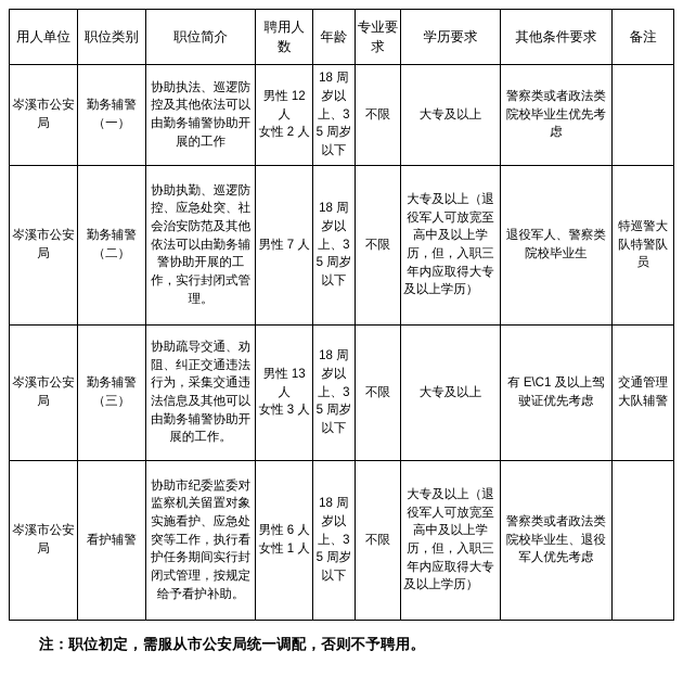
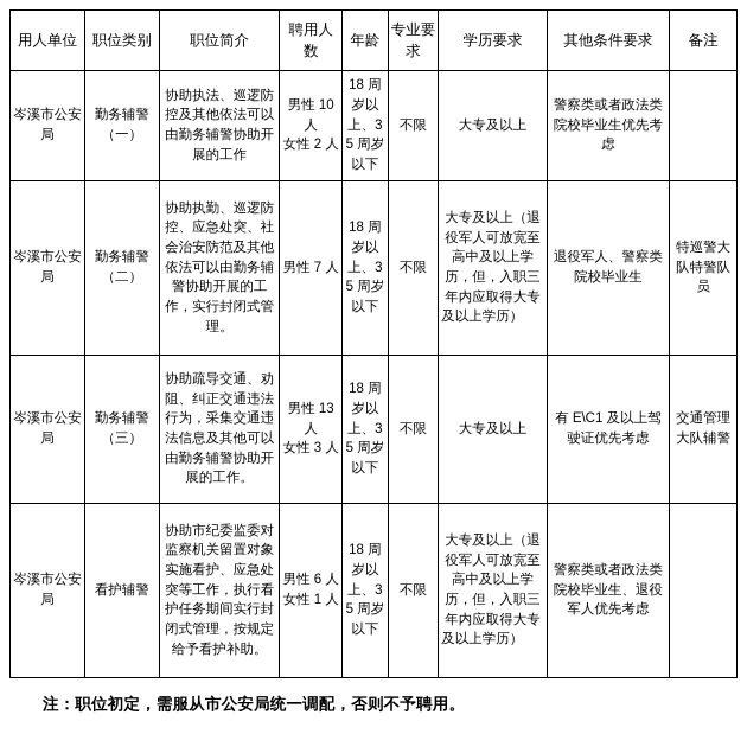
  用人单位	职位类别	职位简介	聘用人数	年龄	专业要求	学历要求	其他条件要求	备注
- 岑溪市公安局	勤务辅警（一）	协助执法、巡逻防控及其他依法可以由勤务辅警协助开展的工作	男性 12 人 女性 2 人	18 周岁以上、35 周岁以下	不限	大专及以上	警察类或者政法类院校毕业生优先考虑
+ 岑溪市公安局	勤务辅警（一）	协助执法、巡逻防控及其他依法可以由勤务辅警协助开展的工作	男性 10 人 女性 2 人	18 周岁以上、35 周岁以下	不限	大专及以上	警察类或者政法类院校毕业生优先考虑
  岑溪市公安局	勤务辅警（二）	协助执勤、巡逻防控、应急处突、社会治安防范及其他依法可以由勤务辅警协助开展的工作，实行封闭式管理。	男性 7 人	18 周岁以上、35 周岁以下	不限	大专及以上（退役军人可放宽至高中及以上学历，但，入职三年内应取得大专及以上学历）	退役军人、警察类院校毕业生	特巡警大队特警队员
  岑溪市公安局	勤务辅警（三）	协助疏导交通、劝阻、纠正交通违法行为，采集交通违法信息及其他可以由勤务辅警协助开展的工作。	男性 13 人 女性 3 人	18 周岁以上、35 周岁以下	不限	大专及以上	有 E\C1 及以上驾驶证优先考虑	交通管理大队辅警
  岑溪市公安局	看护辅警	协助市纪委监委对监察机关留置对象实施看护、应急处突等工作，执行看护任务期间实行封闭式管理，按规定给予看护补助。	男性 6 人 女性 1 人	18 周岁以上、35 周岁以下	不限	大专及以上（退役军人可放宽至高中及以上学历，但，入职三年内应取得大专及以上学历）	警察类或者政法类院校毕业生、退役军人优先考虑
  注：职位初定，需服从市公安局统一调配，否则不予聘用。
